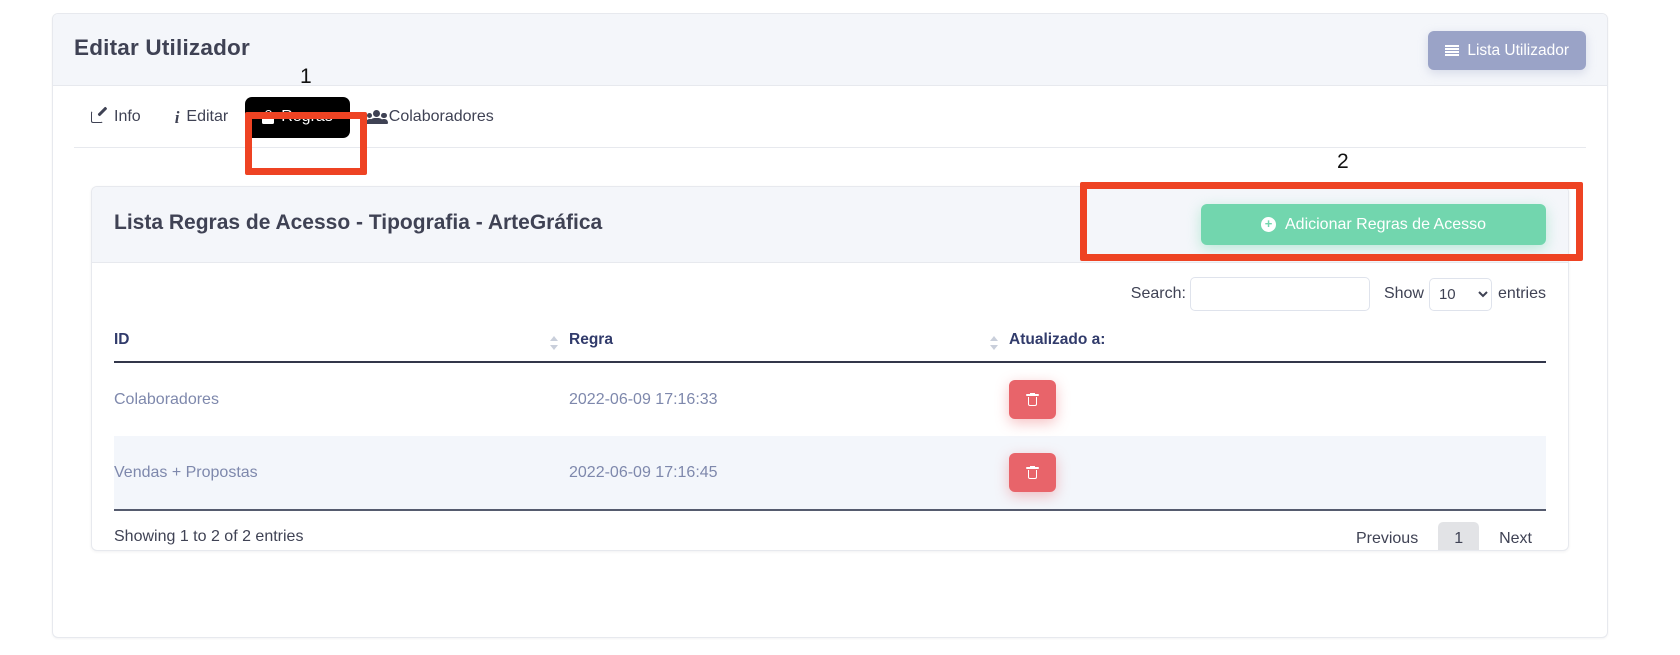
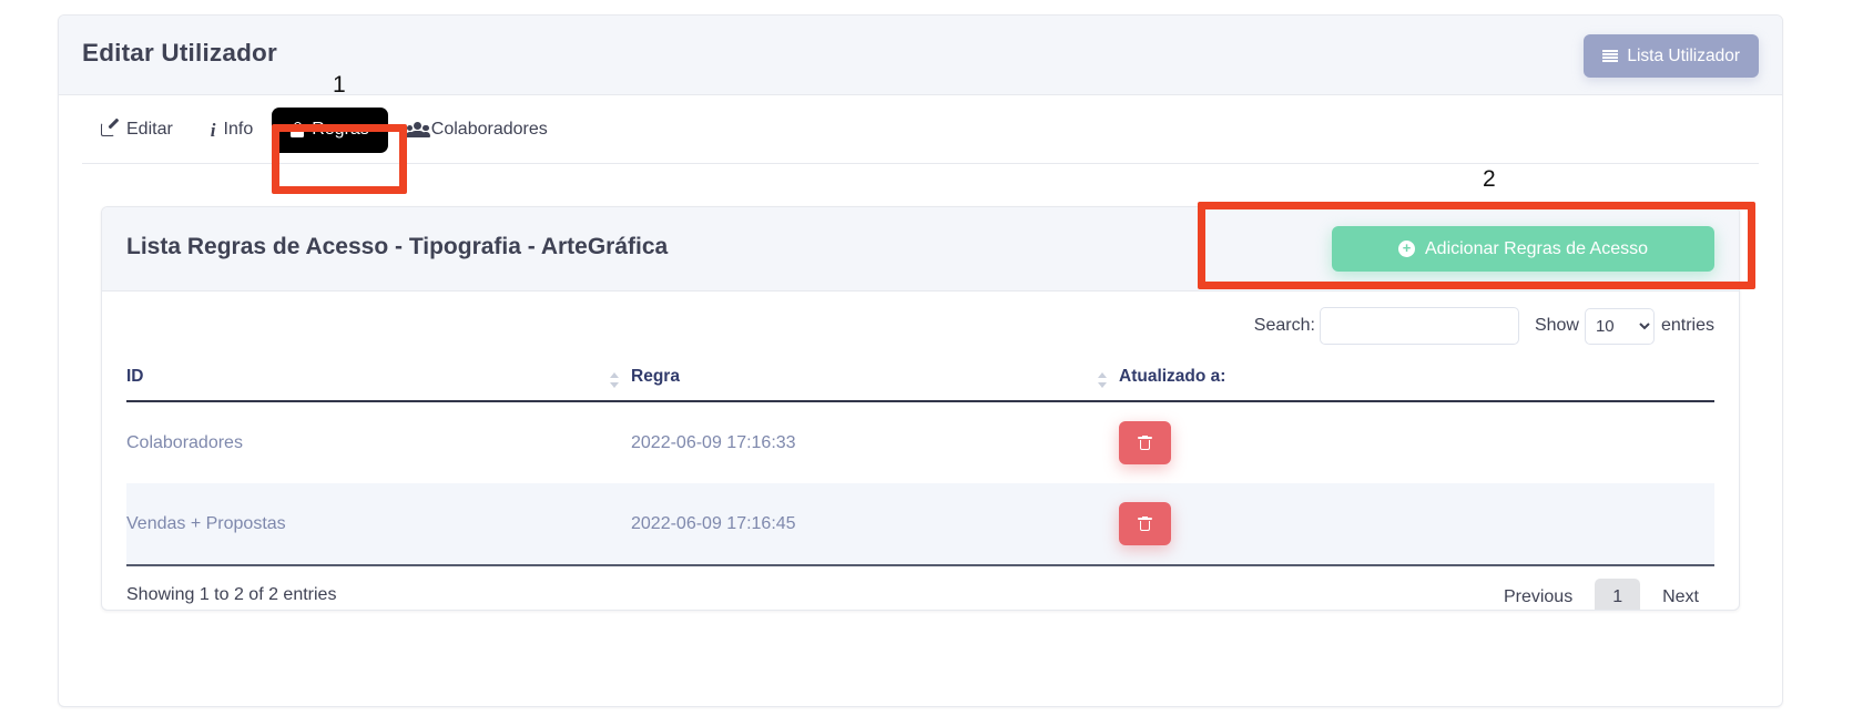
  Editar Utilizador
  Lista Utilizador
- Info
+ Editar
  i
- Editar
+ Info
  Regras
  Colaboradores
  Lista Regras de Acesso - Tipografia - ArteGráfica
  +
  Adicionar Regras de Acesso
  Search:
  Show
  10
  entries
  ID	Regra	Atualizado a:
  Colaboradores	2022-06-09 17:16:33
  Vendas + Propostas	2022-06-09 17:16:45
  Showing 1 to 2 of 2 entries
  Previous
  1
  Next
  1
  2
